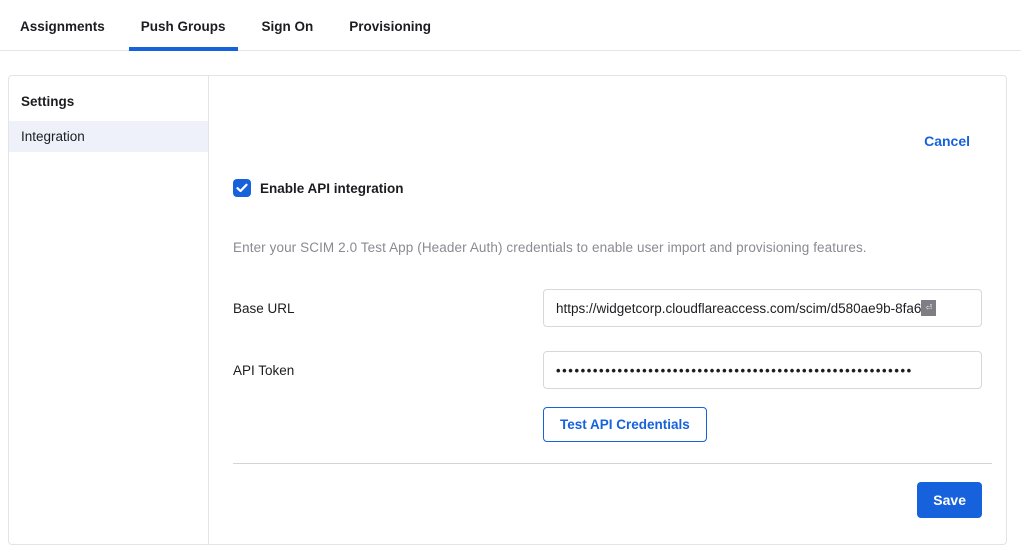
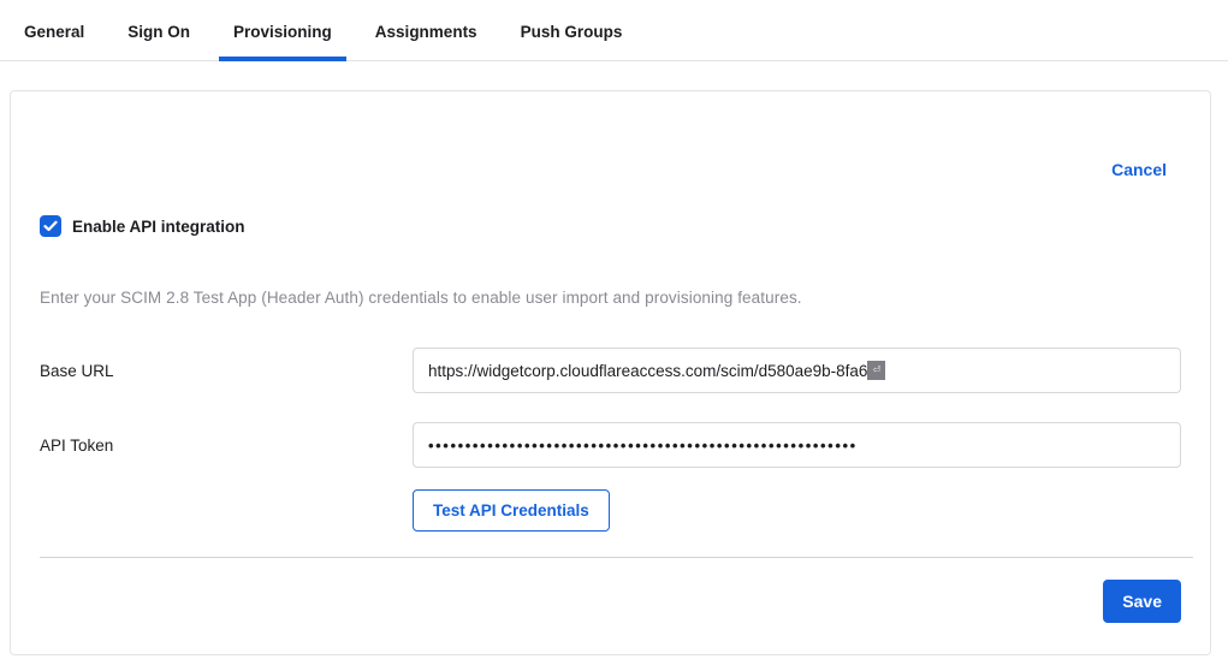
+ General
- Assignments
+ Sign On
- Push Groups
+ Provisioning
- Sign On
+ Assignments
- Provisioning
+ Push Groups
- Settings
- Integration
  Cancel
  Enable API integration
- Enter your SCIM 2.0 Test App (Header Auth) credentials to enable user import and provisioning features.
+ Enter your SCIM 2.8 Test App (Header Auth) credentials to enable user import and provisioning features.
  Base URL
  https://widgetcorp.cloudflareaccess.com/scim/d580ae9b-8fa6
  ⏎
  API Token
  ••••••••••••••••••••••••••••••••••••••••••••••••••••••••••
  Test API Credentials
  Save
